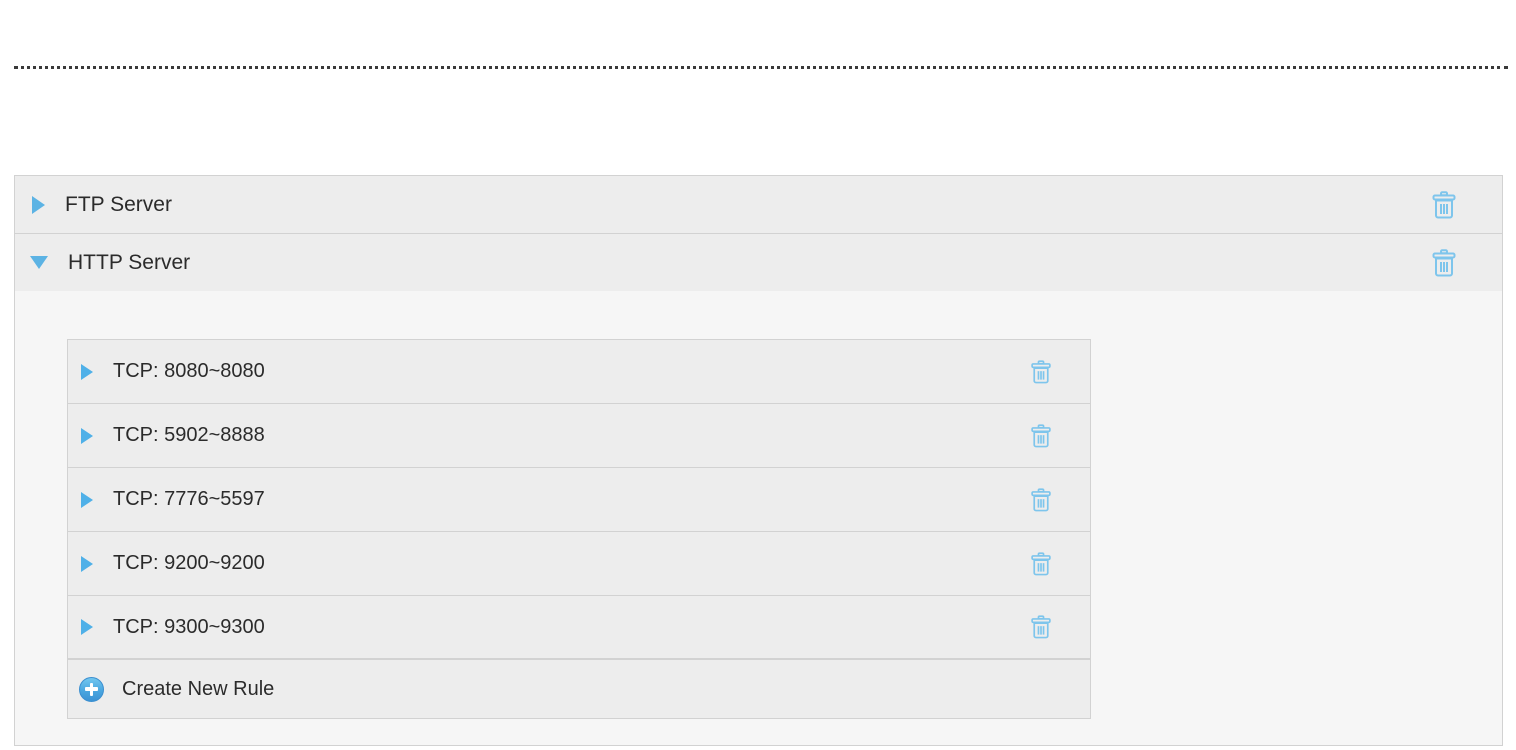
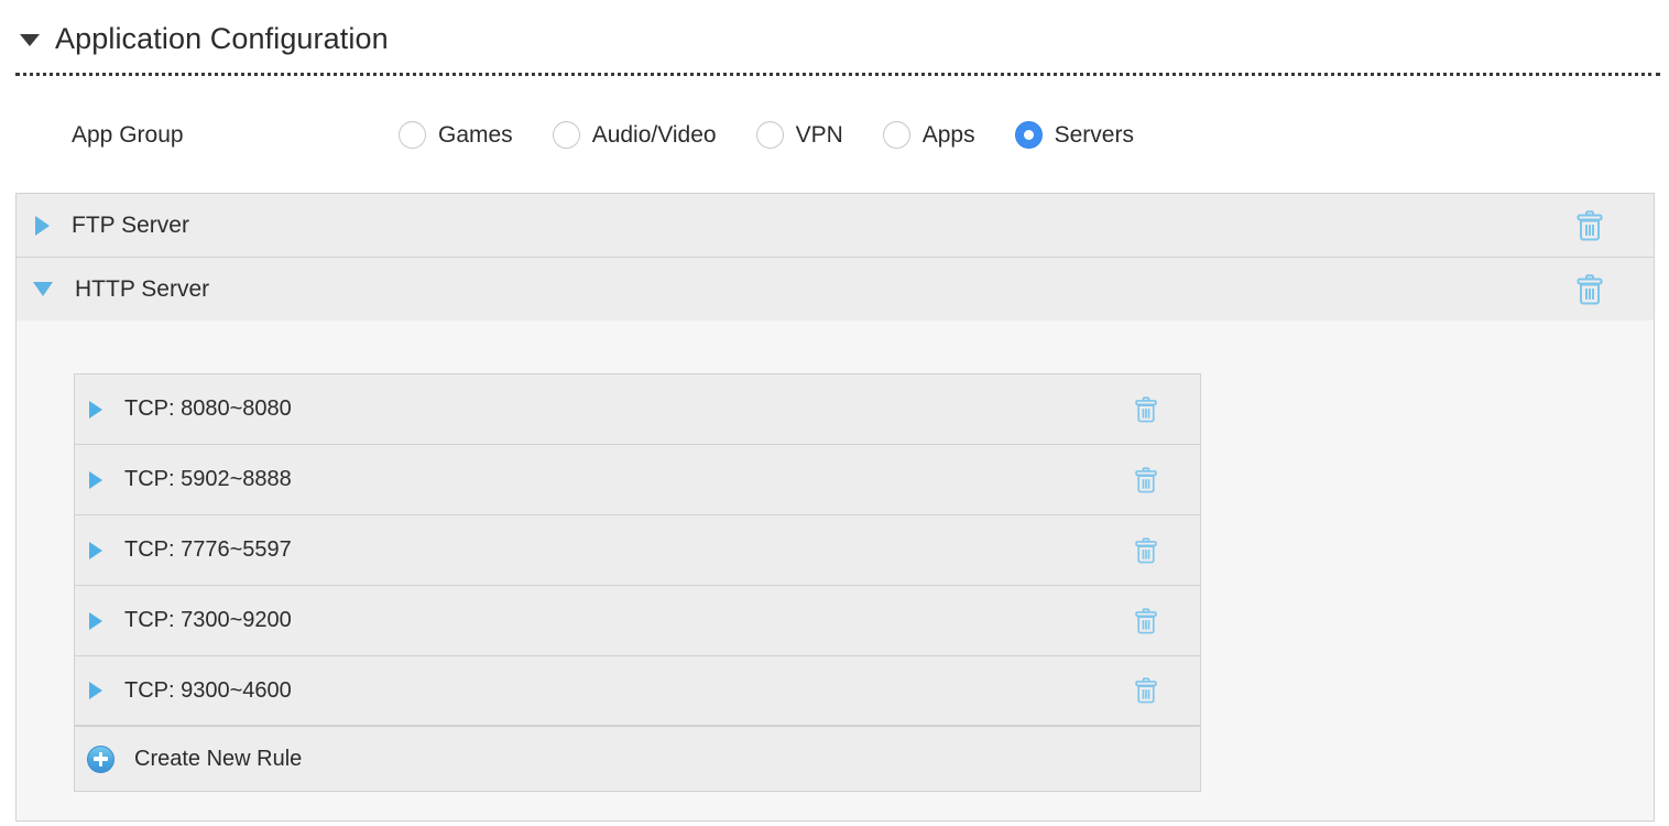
+ Application Configuration
+ App Group
+ Games
+ Audio/Video
+ VPN
+ Apps
+ Servers
  FTP Server
  HTTP Server
  TCP: 8080~8080
  TCP: 5902~8888
  TCP: 7776~5597
- TCP: 9200~9200
+ TCP: 7300~9200
- TCP: 9300~9300
+ TCP: 9300~4600
  Create New Rule
